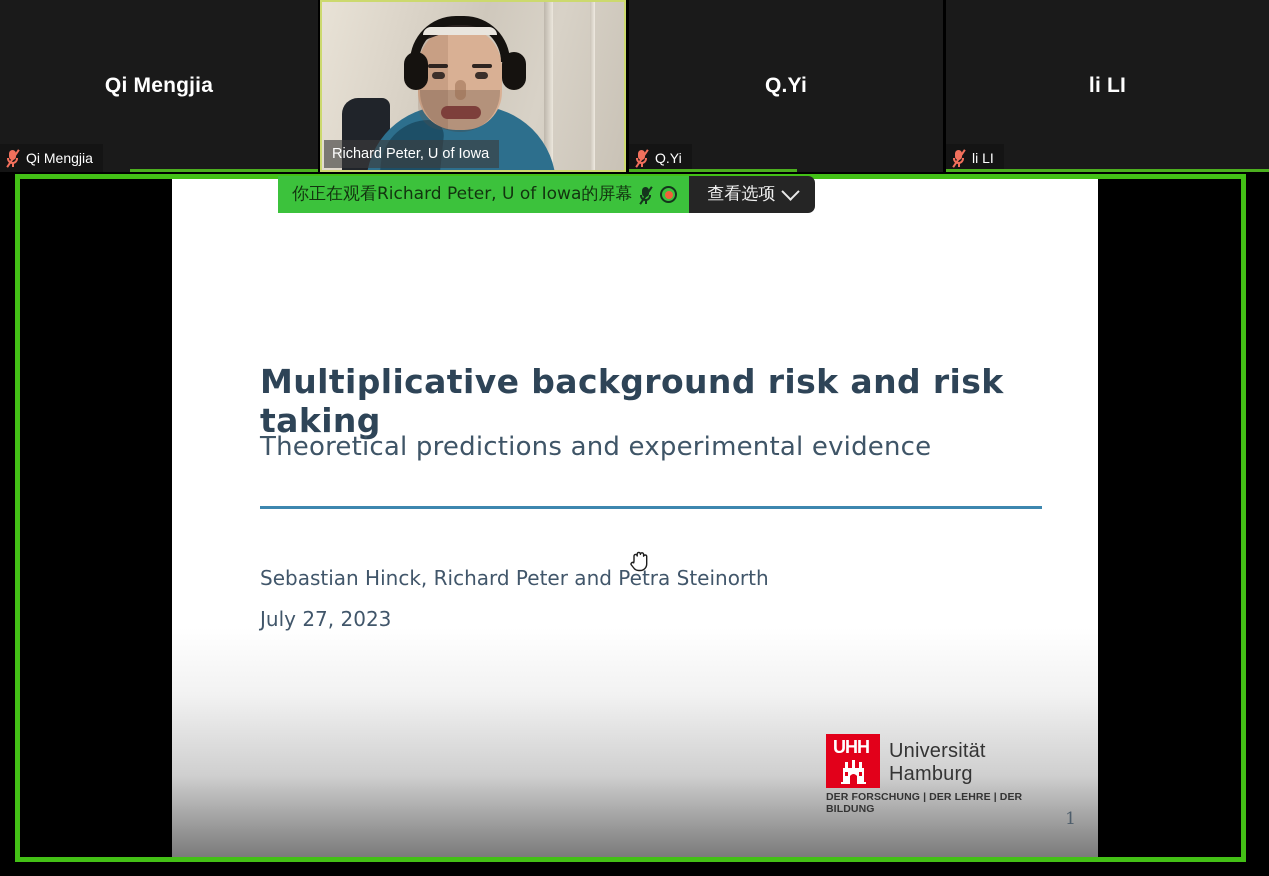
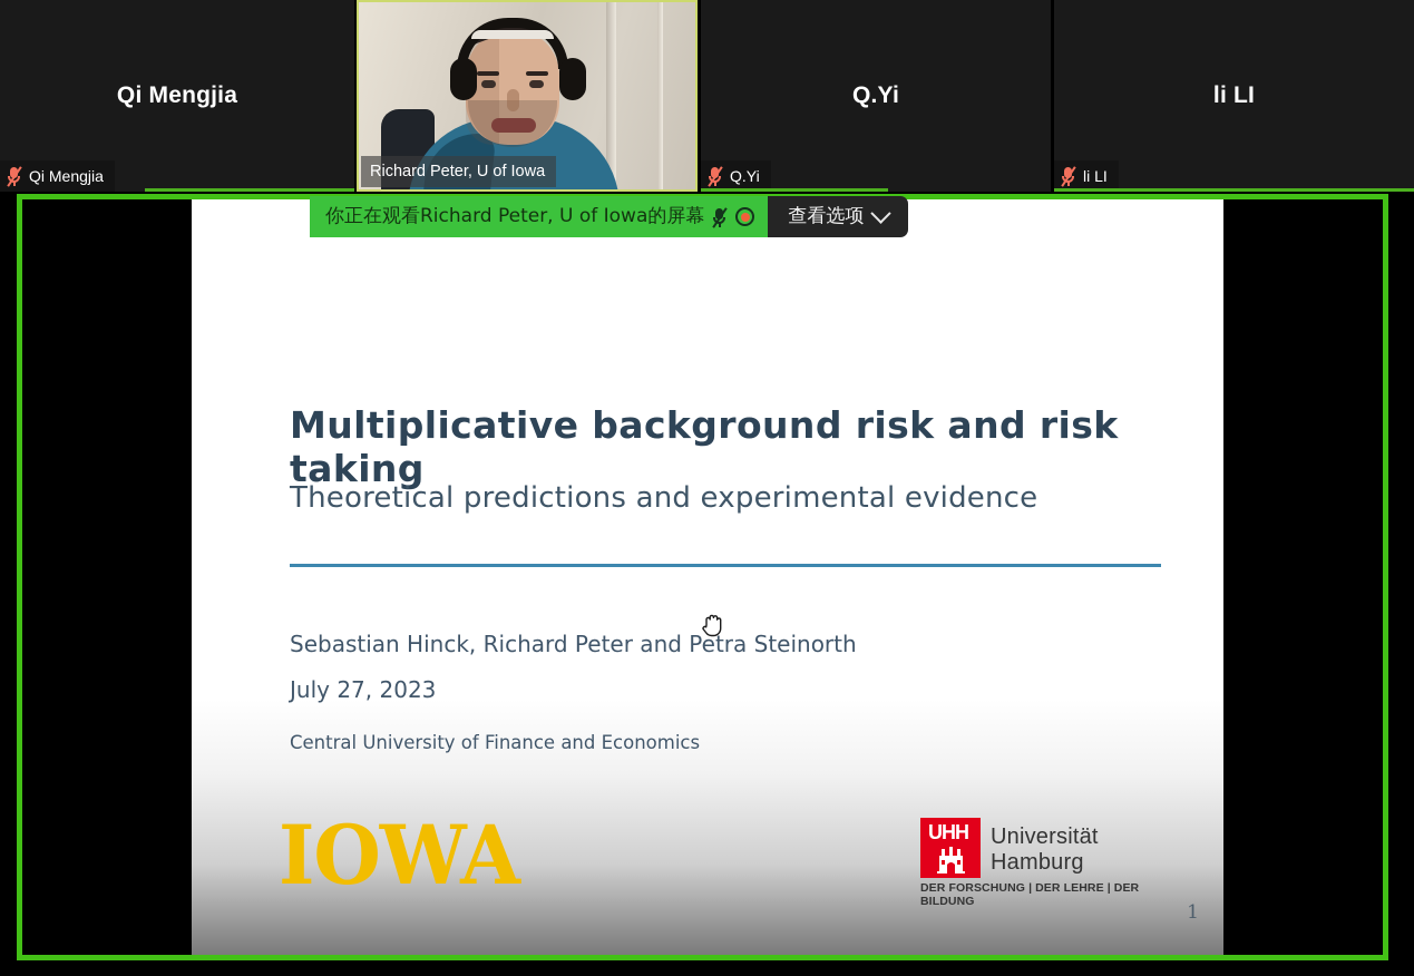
  Qi Mengjia
  Qi Mengjia
  Richard Peter, U of Iowa
  Q.Yi
  Q.Yi
  li LI
  li LI
  Multiplicative background risk and risk taking
  Theoretical predictions and experimental evidence
  Sebastian Hinck, Richard Peter and Petra Steinorth
  July 27, 2023
+ Central University of Finance and Economics
+ IOWA
  UHH
  Universität Hamburg
  DER FORSCHUNG | DER LEHRE | DER BILDUNG
  1
  你正在观看Richard Peter, U of Iowa的屏幕
  查看选项
